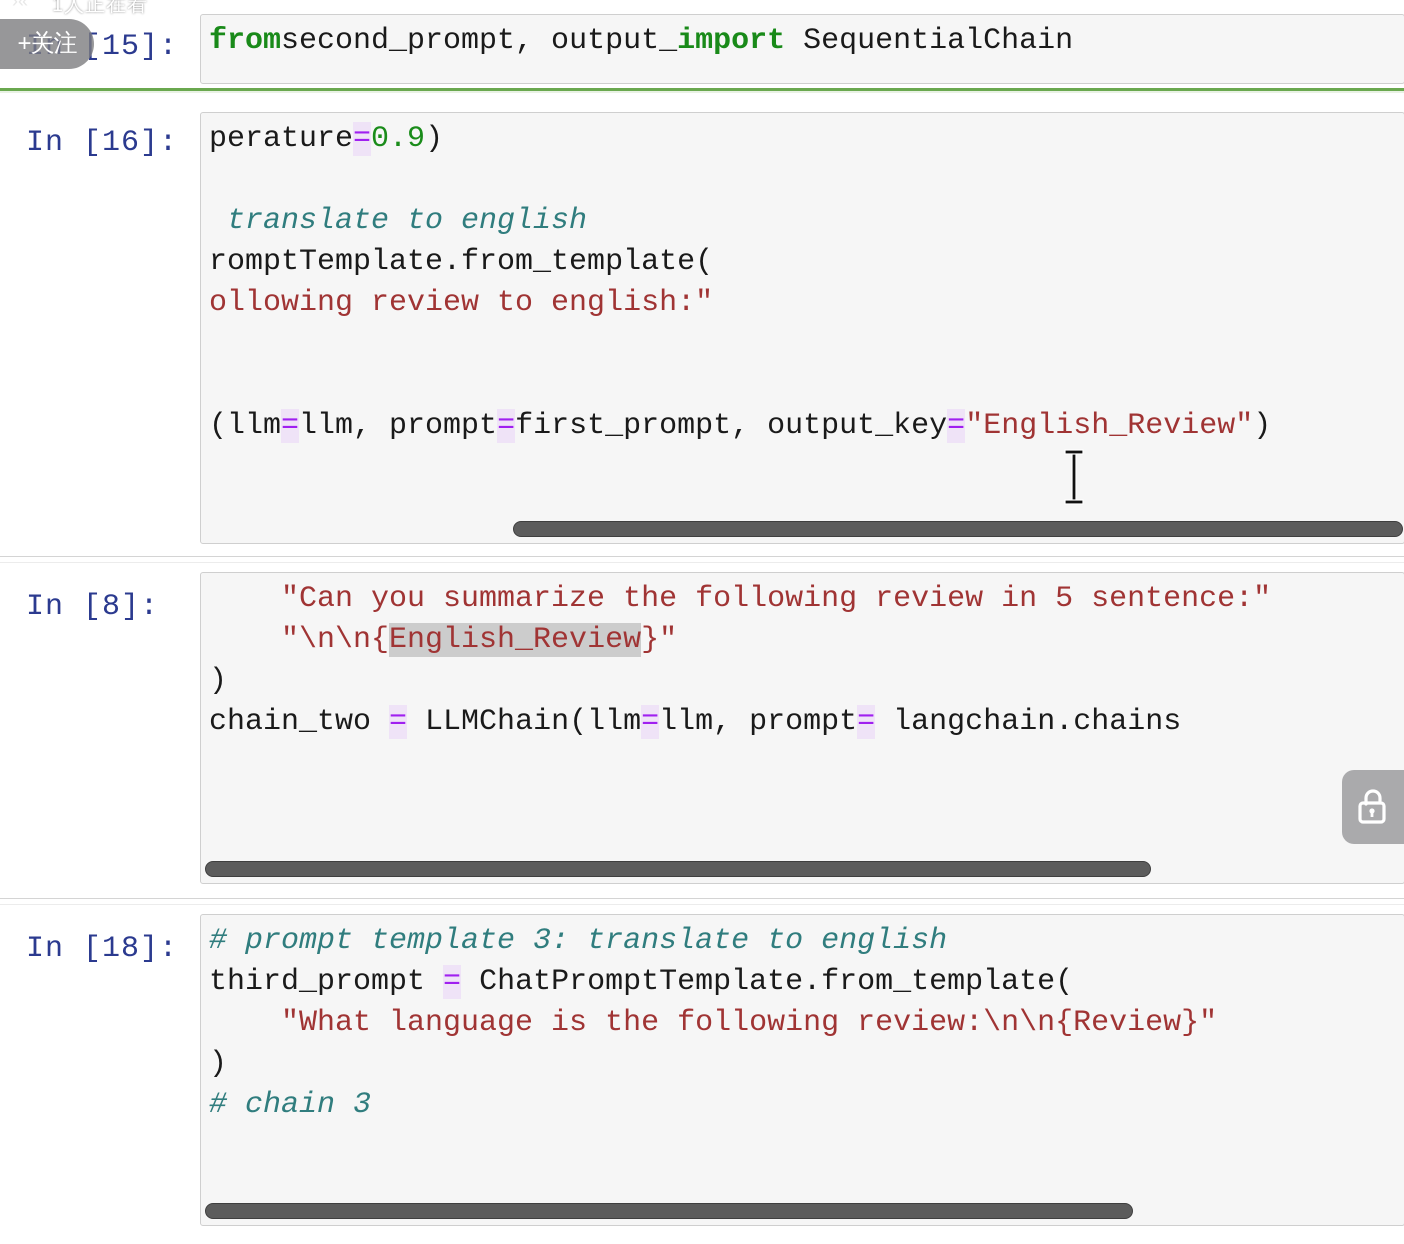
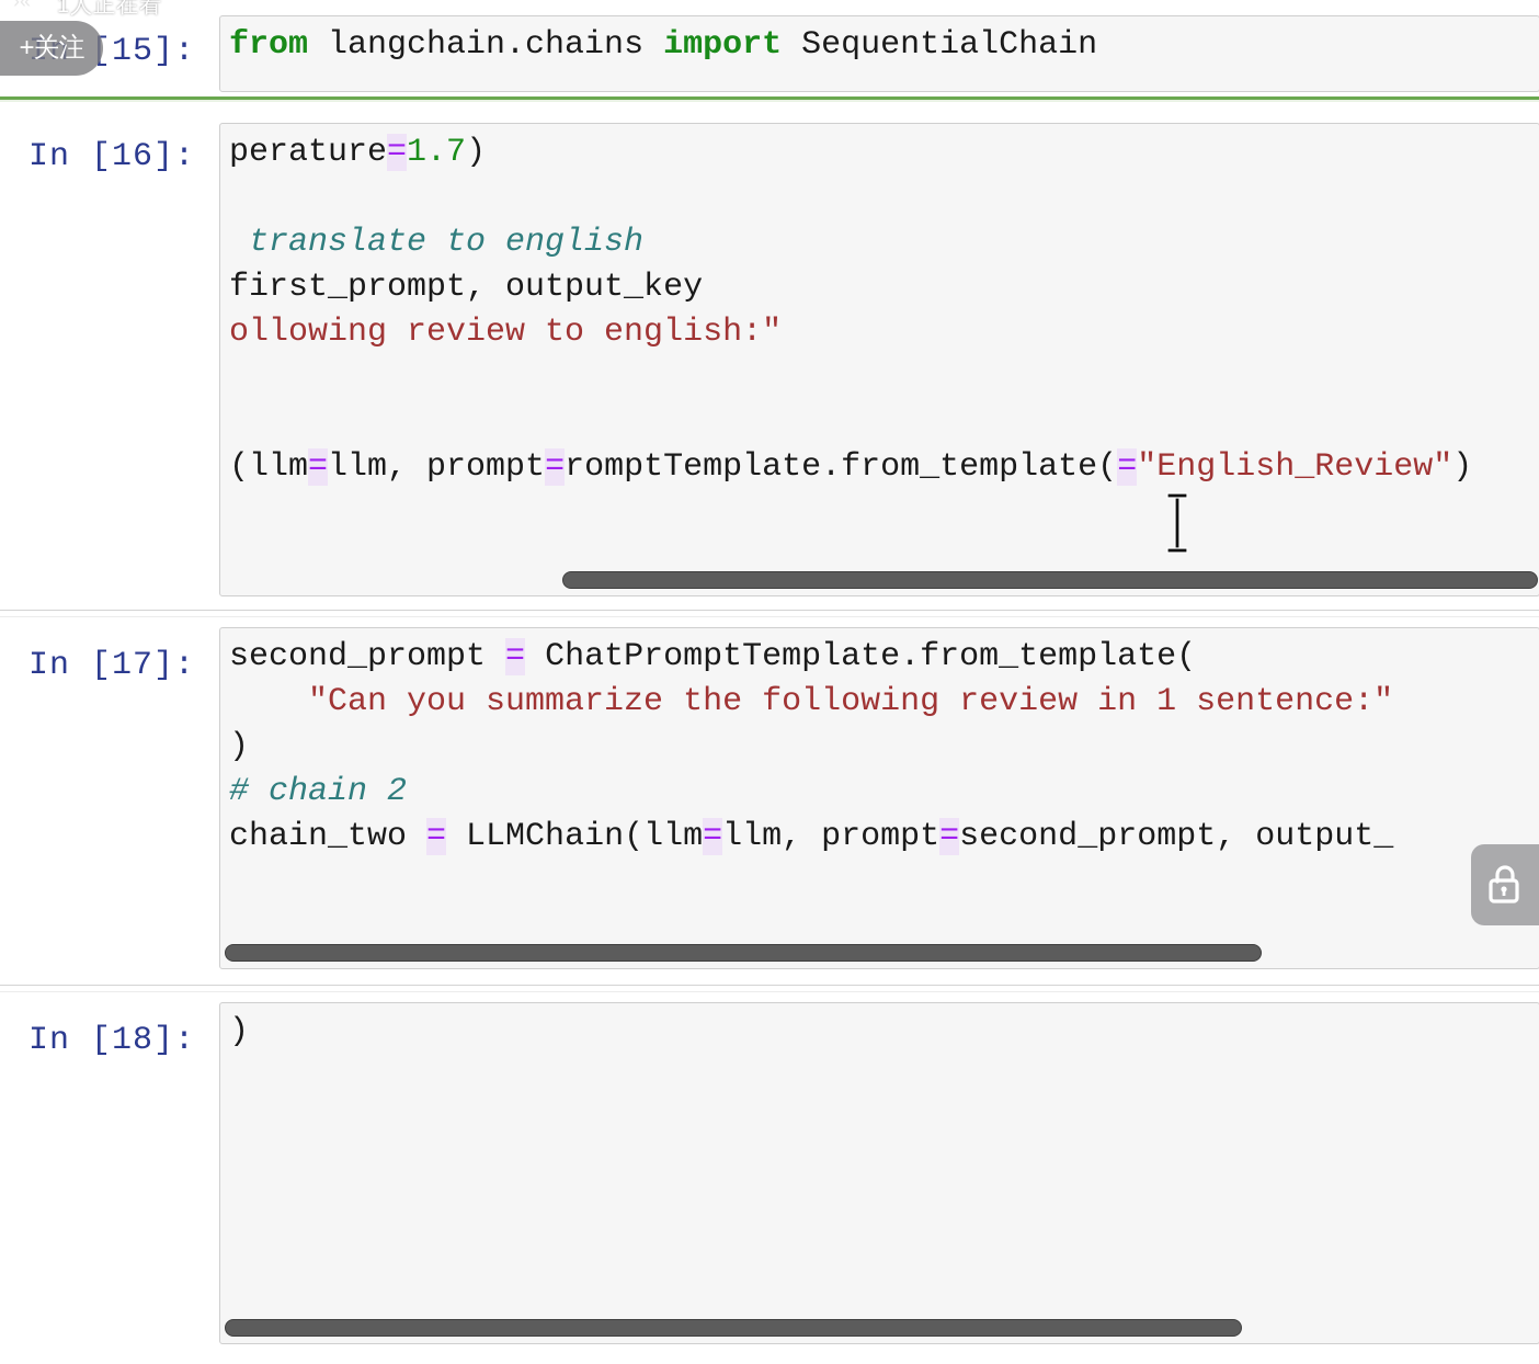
  1人正在看
  +关注
  In [15]:
- fromsecond_prompt, output_import SequentialChain
+ from langchain.chains import SequentialChain
  In [16]:
- perature=0.9)
+ perature=1.7)
  translate to english
- romptTemplate.from_template(
+ first_prompt, output_key
  ollowing review to english:"
- (llm=llm, prompt=first_prompt, output_key="English_Review")
+ (llm=llm, prompt=romptTemplate.from_template(="English_Review")
- In [8]:
+ In [17]:
+ second_prompt = ChatPromptTemplate.from_template(
- "Can you summarize the following review in 5 sentence:"
+ "Can you summarize the following review in 1 sentence:"
- "\n\n{English_Review}"
  )
+ # chain 2
- chain_two = LLMChain(llm=llm, prompt= langchain.chains
+ chain_two = LLMChain(llm=llm, prompt=second_prompt, output_
  In [18]:
- # prompt template 3: translate to english
- third_prompt = ChatPromptTemplate.from_template(
- "What language is the following review:\n\n{Review}"
  )
- # chain 3
